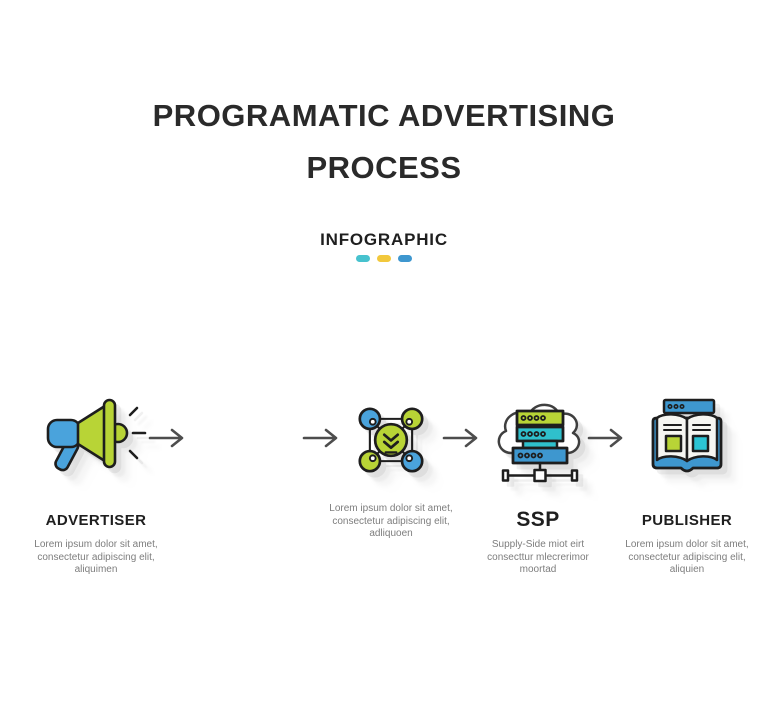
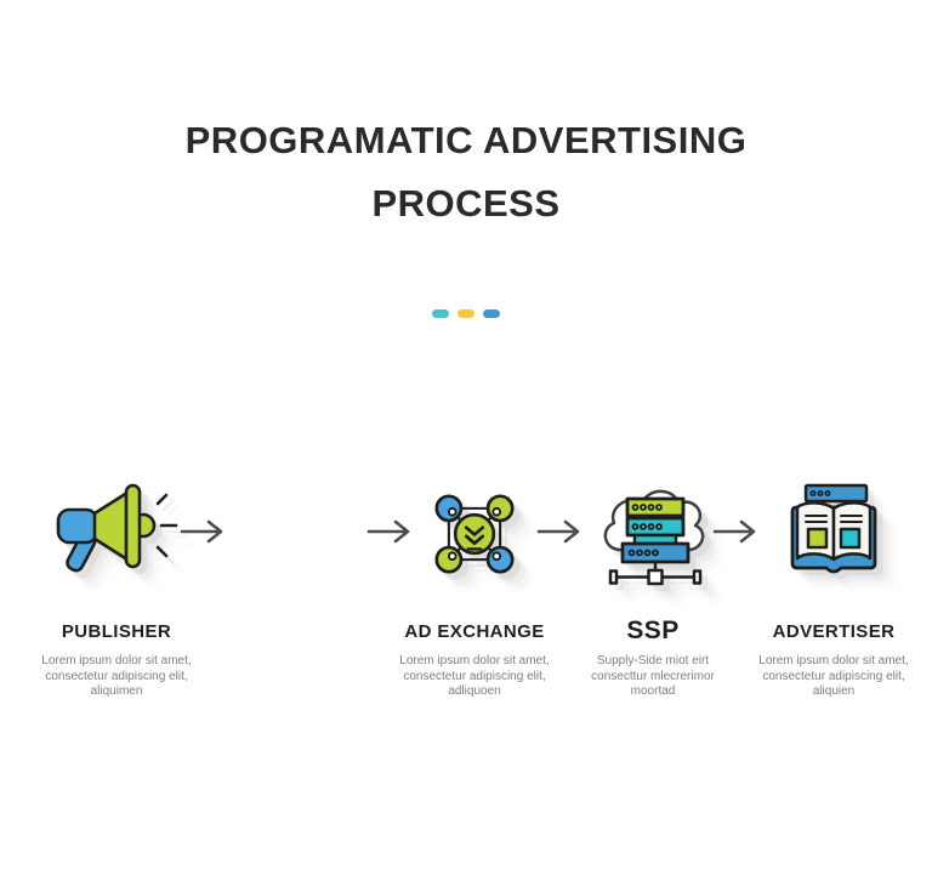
  PROGRAMATIC ADVERTISING
  PROCESS
- INFOGRAPHIC
- ADVERTISER
+ PUBLISHER
  Lorem ipsum dolor sit amet,
  consectetur adipiscing elit,
  aliquimen
+ AD EXCHANGE
  Lorem ipsum dolor sit amet,
  consectetur adipiscing elit,
  adliquoen
  SSP
  Supply-Side miot eirt
  consecttur mlecrerimor
  moortad
- PUBLISHER
+ ADVERTISER
  Lorem ipsum dolor sit amet,
  consectetur adipiscing elit,
  aliquien
